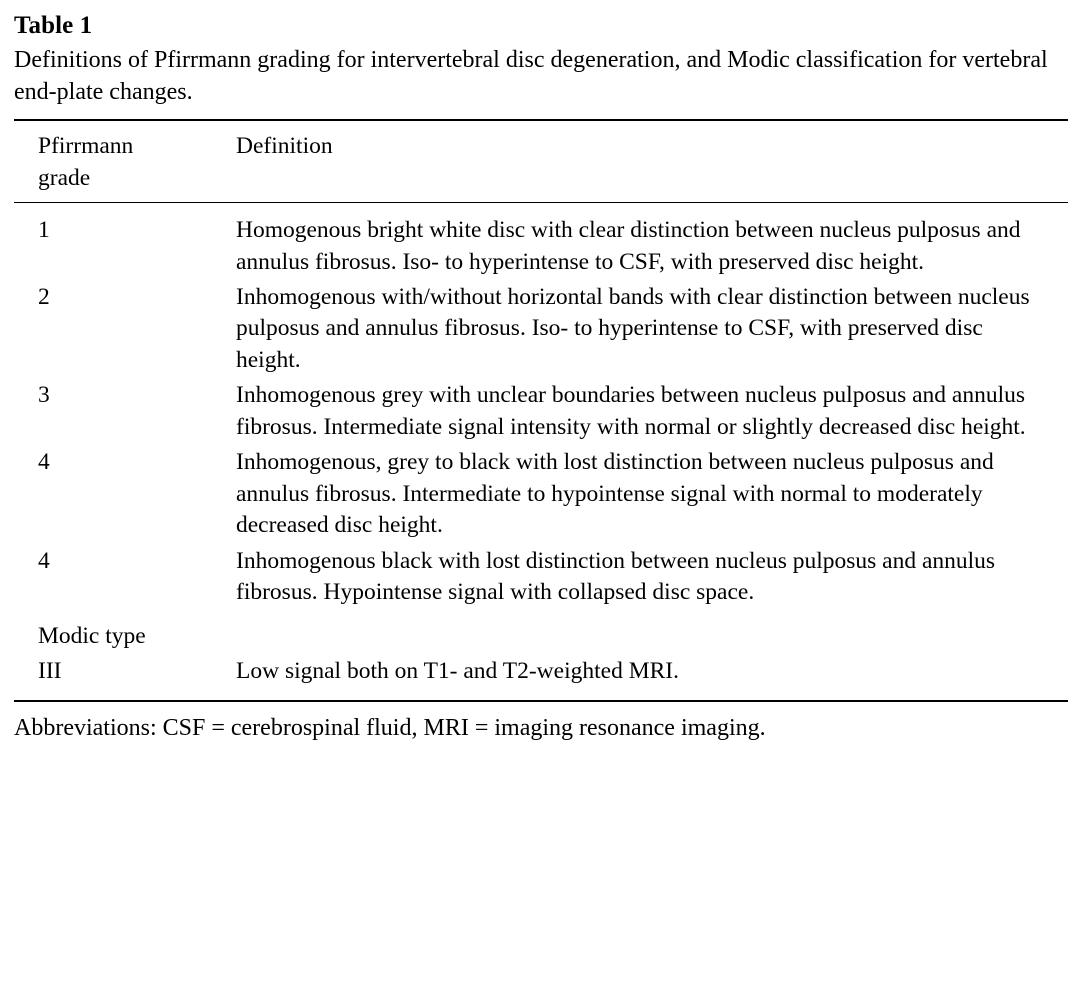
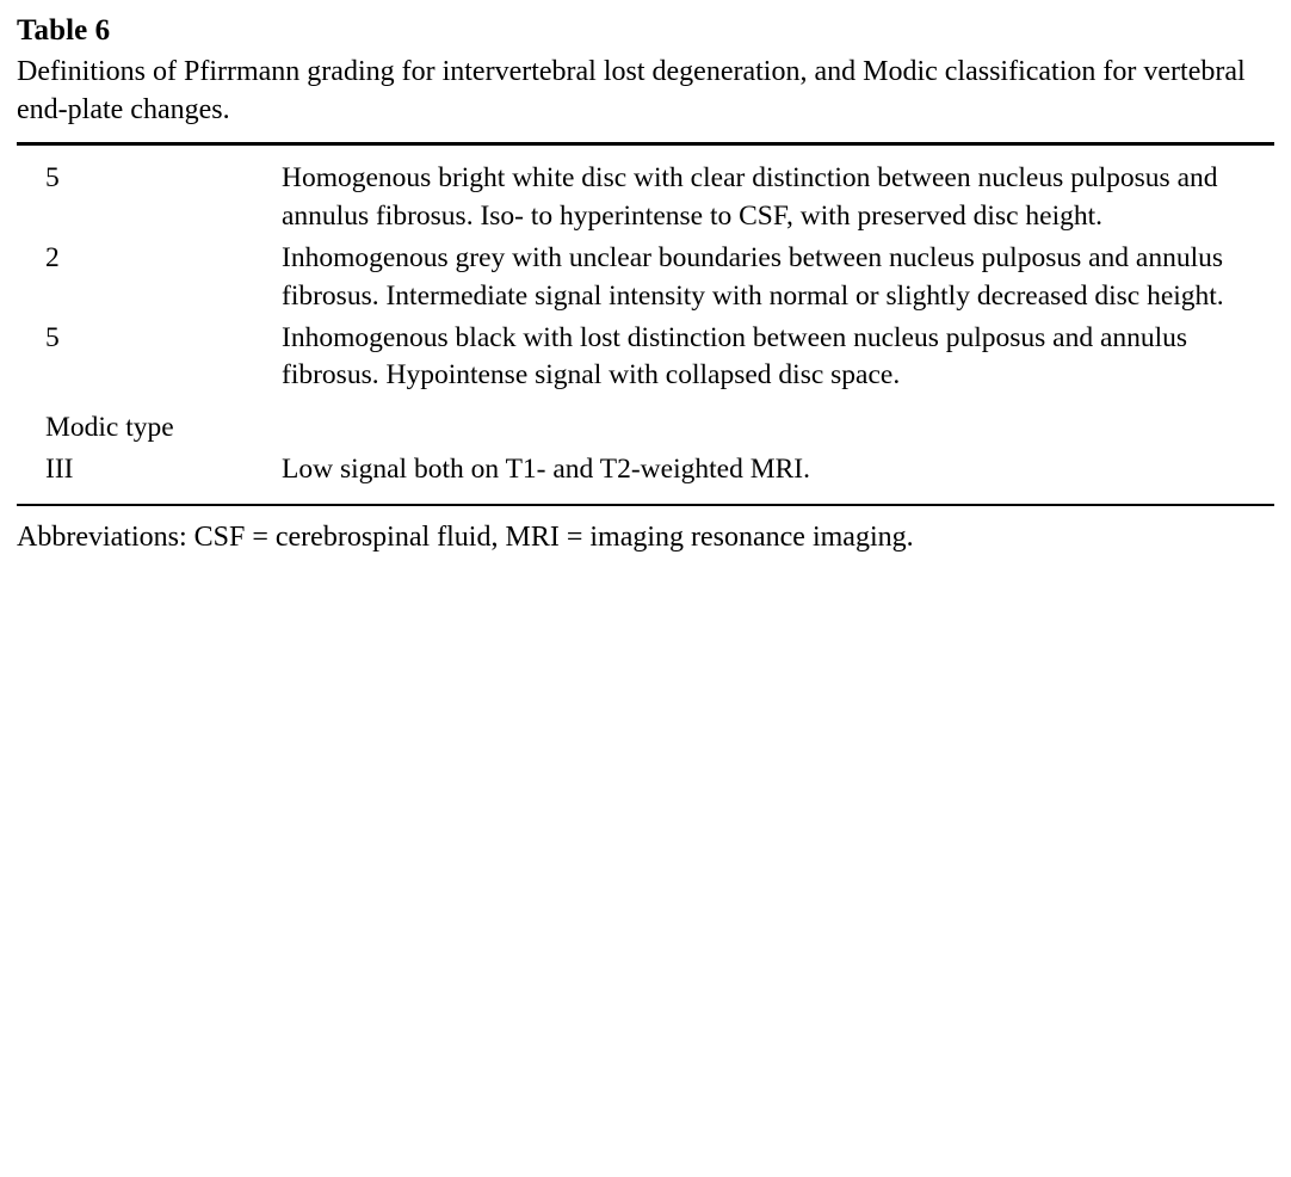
- Table 1
+ Table 6
- Definitions of Pfirrmann grading for intervertebral disc degeneration, and Modic classification for vertebral end-plate changes.
+ Definitions of Pfirrmann grading for intervertebral lost degeneration, and Modic classification for vertebral end-plate changes.
- Pfirrmann grade	Definition
- 1	Homogenous bright white disc with clear distinction between nucleus pulposus and annulus fibrosus. Iso- to hyperintense to CSF, with preserved disc height.
+ 5	Homogenous bright white disc with clear distinction between nucleus pulposus and annulus fibrosus. Iso- to hyperintense to CSF, with preserved disc height.
- 2	Inhomogenous with/without horizontal bands with clear distinction between nucleus pulposus and annulus fibrosus. Iso- to hyperintense to CSF, with preserved disc height.
- 3	Inhomogenous grey with unclear boundaries between nucleus pulposus and annulus fibrosus. Intermediate signal intensity with normal or slightly decreased disc height.
+ 2	Inhomogenous grey with unclear boundaries between nucleus pulposus and annulus fibrosus. Intermediate signal intensity with normal or slightly decreased disc height.
- 4	Inhomogenous, grey to black with lost distinction between nucleus pulposus and annulus fibrosus. Intermediate to hypointense signal with normal to moderately decreased disc height.
- 4	Inhomogenous black with lost distinction between nucleus pulposus and annulus fibrosus. Hypointense signal with collapsed disc space.
+ 5	Inhomogenous black with lost distinction between nucleus pulposus and annulus fibrosus. Hypointense signal with collapsed disc space.
  Modic type
  III	Low signal both on T1- and T2-weighted MRI.
  Abbreviations: CSF = cerebrospinal fluid, MRI = imaging resonance imaging.
